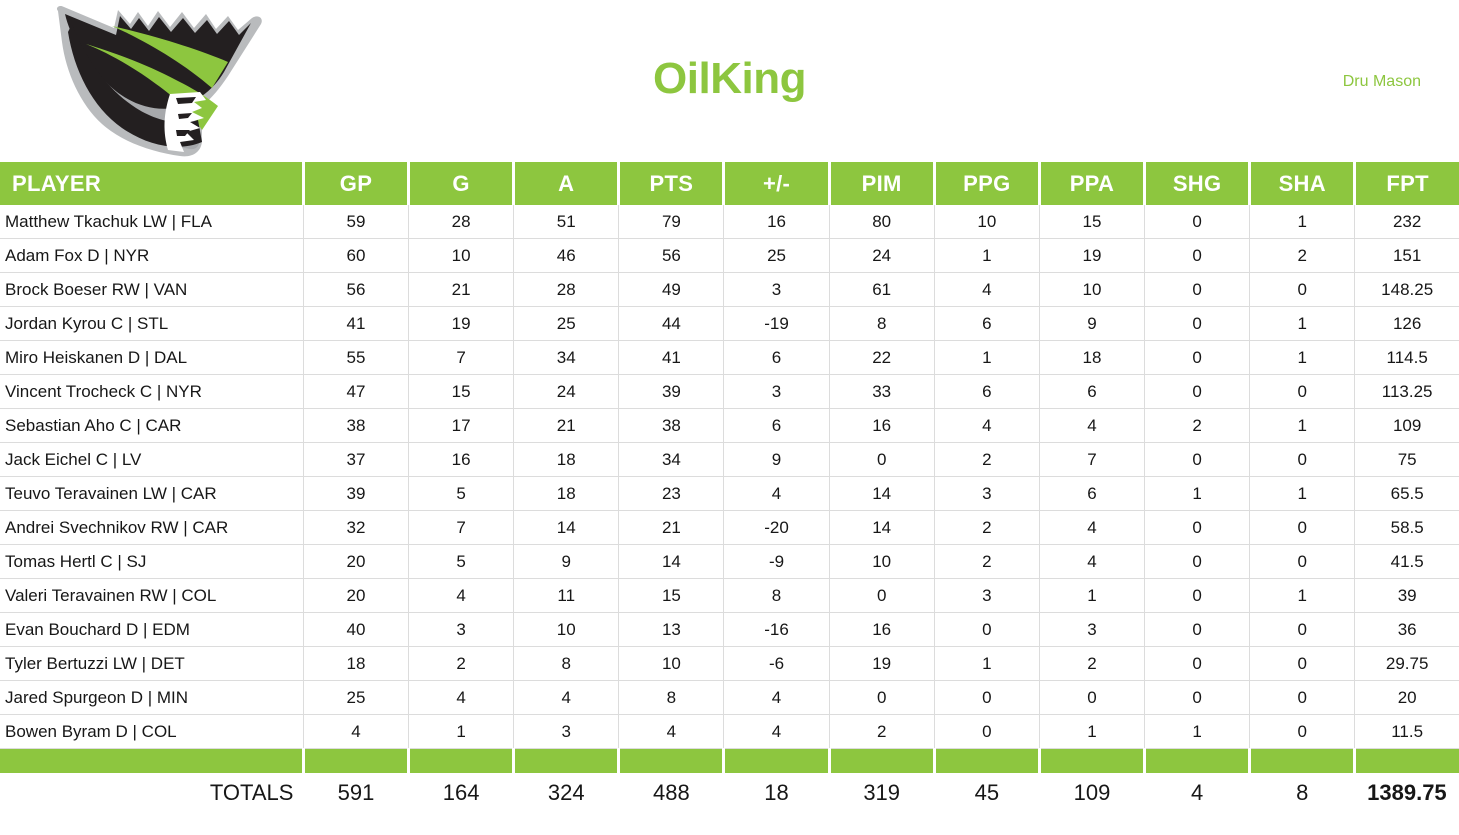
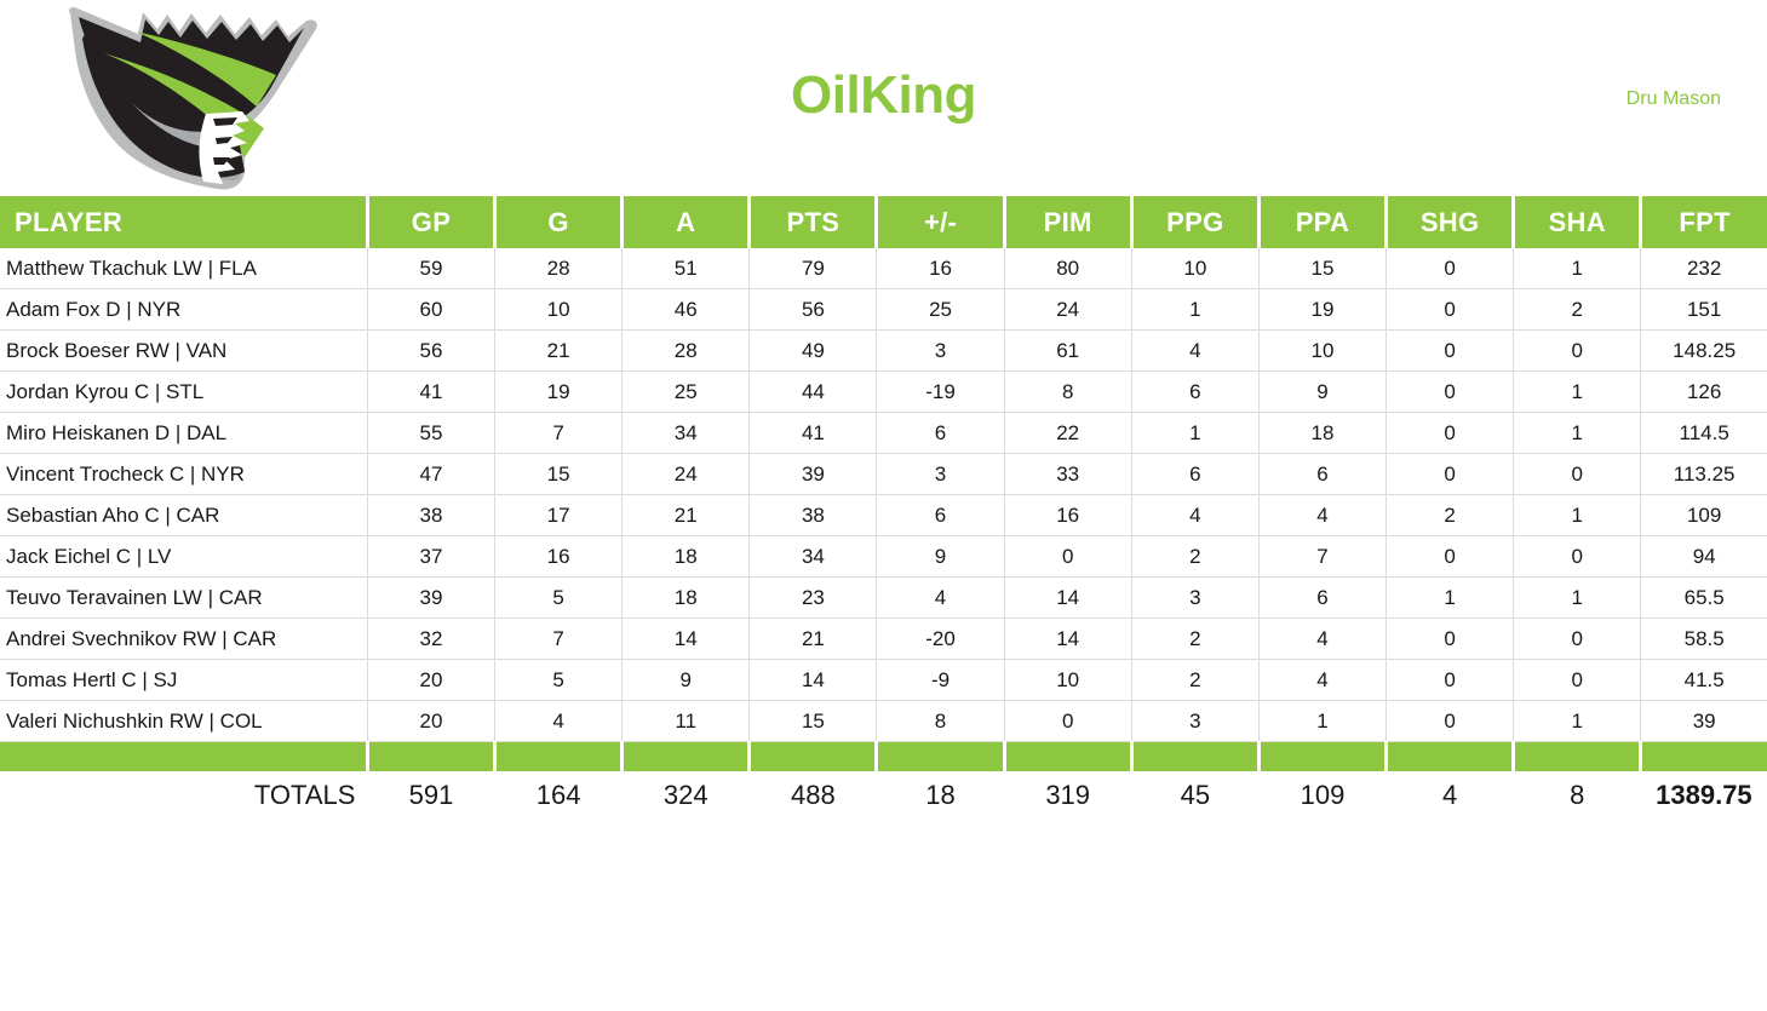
  OilKing
  Dru Mason
  PLAYER	GP	G	A	PTS	+/-	PIM	PPG	PPA	SHG	SHA	FPT
  Matthew Tkachuk LW | FLA	59	28	51	79	16	80	10	15	0	1	232
  Adam Fox D | NYR	60	10	46	56	25	24	1	19	0	2	151
  Brock Boeser RW | VAN	56	21	28	49	3	61	4	10	0	0	148.25
  Jordan Kyrou C | STL	41	19	25	44	-19	8	6	9	0	1	126
  Miro Heiskanen D | DAL	55	7	34	41	6	22	1	18	0	1	114.5
  Vincent Trocheck C | NYR	47	15	24	39	3	33	6	6	0	0	113.25
  Sebastian Aho C | CAR	38	17	21	38	6	16	4	4	2	1	109
- Jack Eichel C | LV	37	16	18	34	9	0	2	7	0	0	75
+ Jack Eichel C | LV	37	16	18	34	9	0	2	7	0	0	94
  Teuvo Teravainen LW | CAR	39	5	18	23	4	14	3	6	1	1	65.5
  Andrei Svechnikov RW | CAR	32	7	14	21	-20	14	2	4	0	0	58.5
  Tomas Hertl C | SJ	20	5	9	14	-9	10	2	4	0	0	41.5
- Valeri Teravainen RW | COL	20	4	11	15	8	0	3	1	0	1	39
+ Valeri Nichushkin RW | COL	20	4	11	15	8	0	3	1	0	1	39
- Evan Bouchard D | EDM	40	3	10	13	-16	16	0	3	0	0	36
- Tyler Bertuzzi LW | DET	18	2	8	10	-6	19	1	2	0	0	29.75
- Jared Spurgeon D | MIN	25	4	4	8	4	0	0	0	0	0	20
- Bowen Byram D | COL	4	1	3	4	4	2	0	1	1	0	11.5
  TOTALS	591	164	324	488	18	319	45	109	4	8	1389.75
